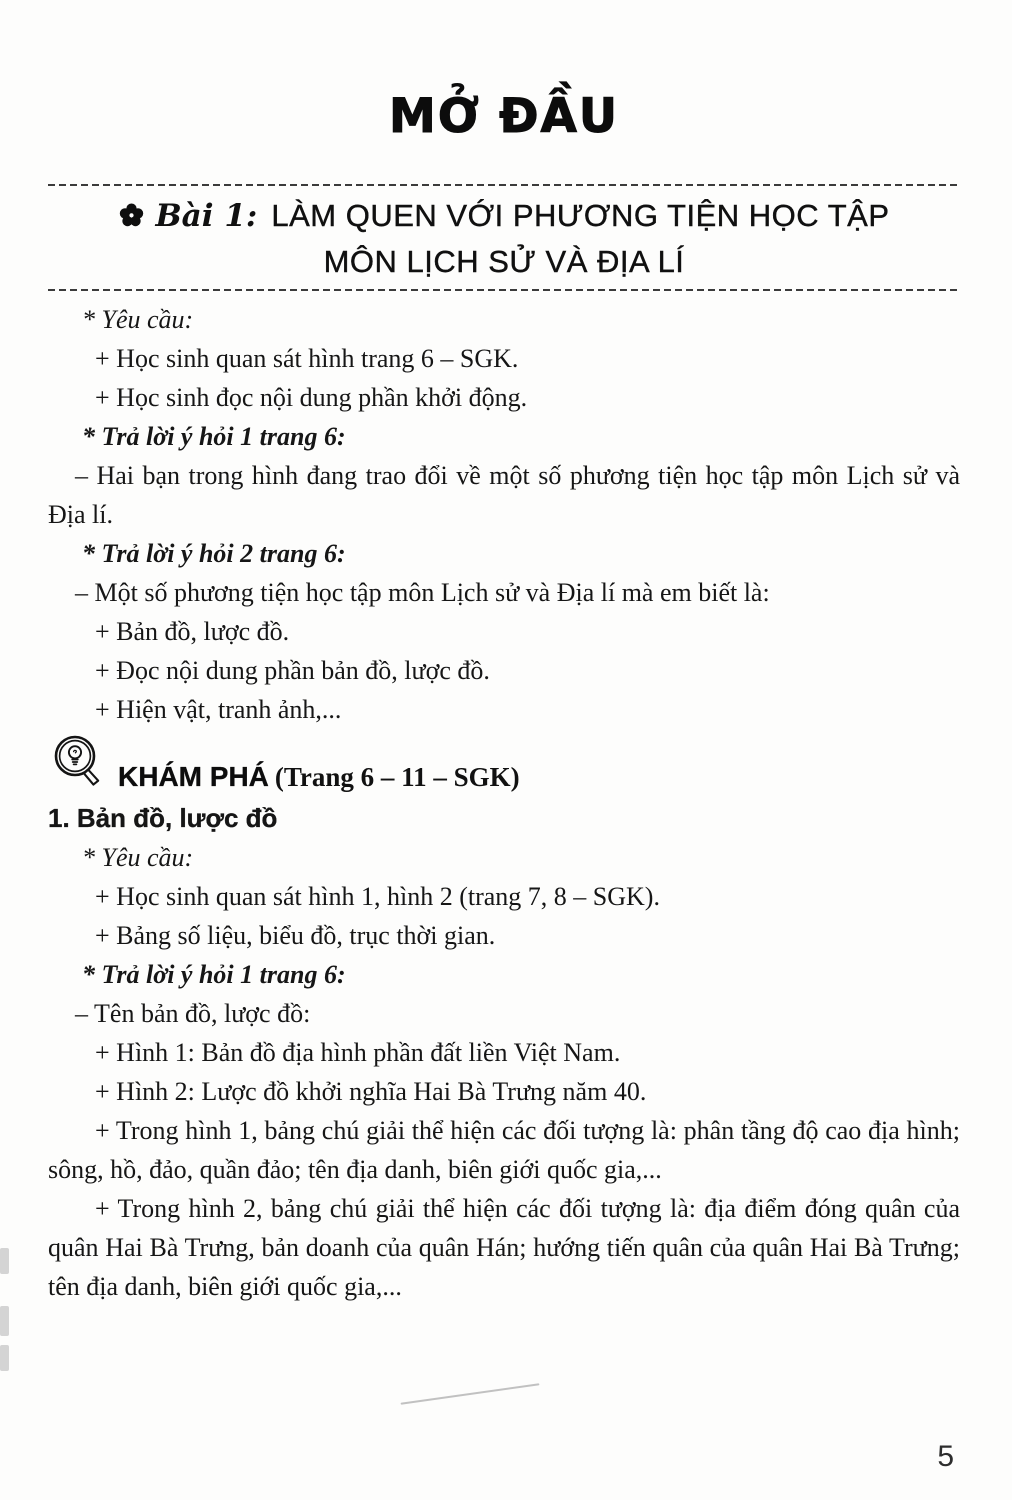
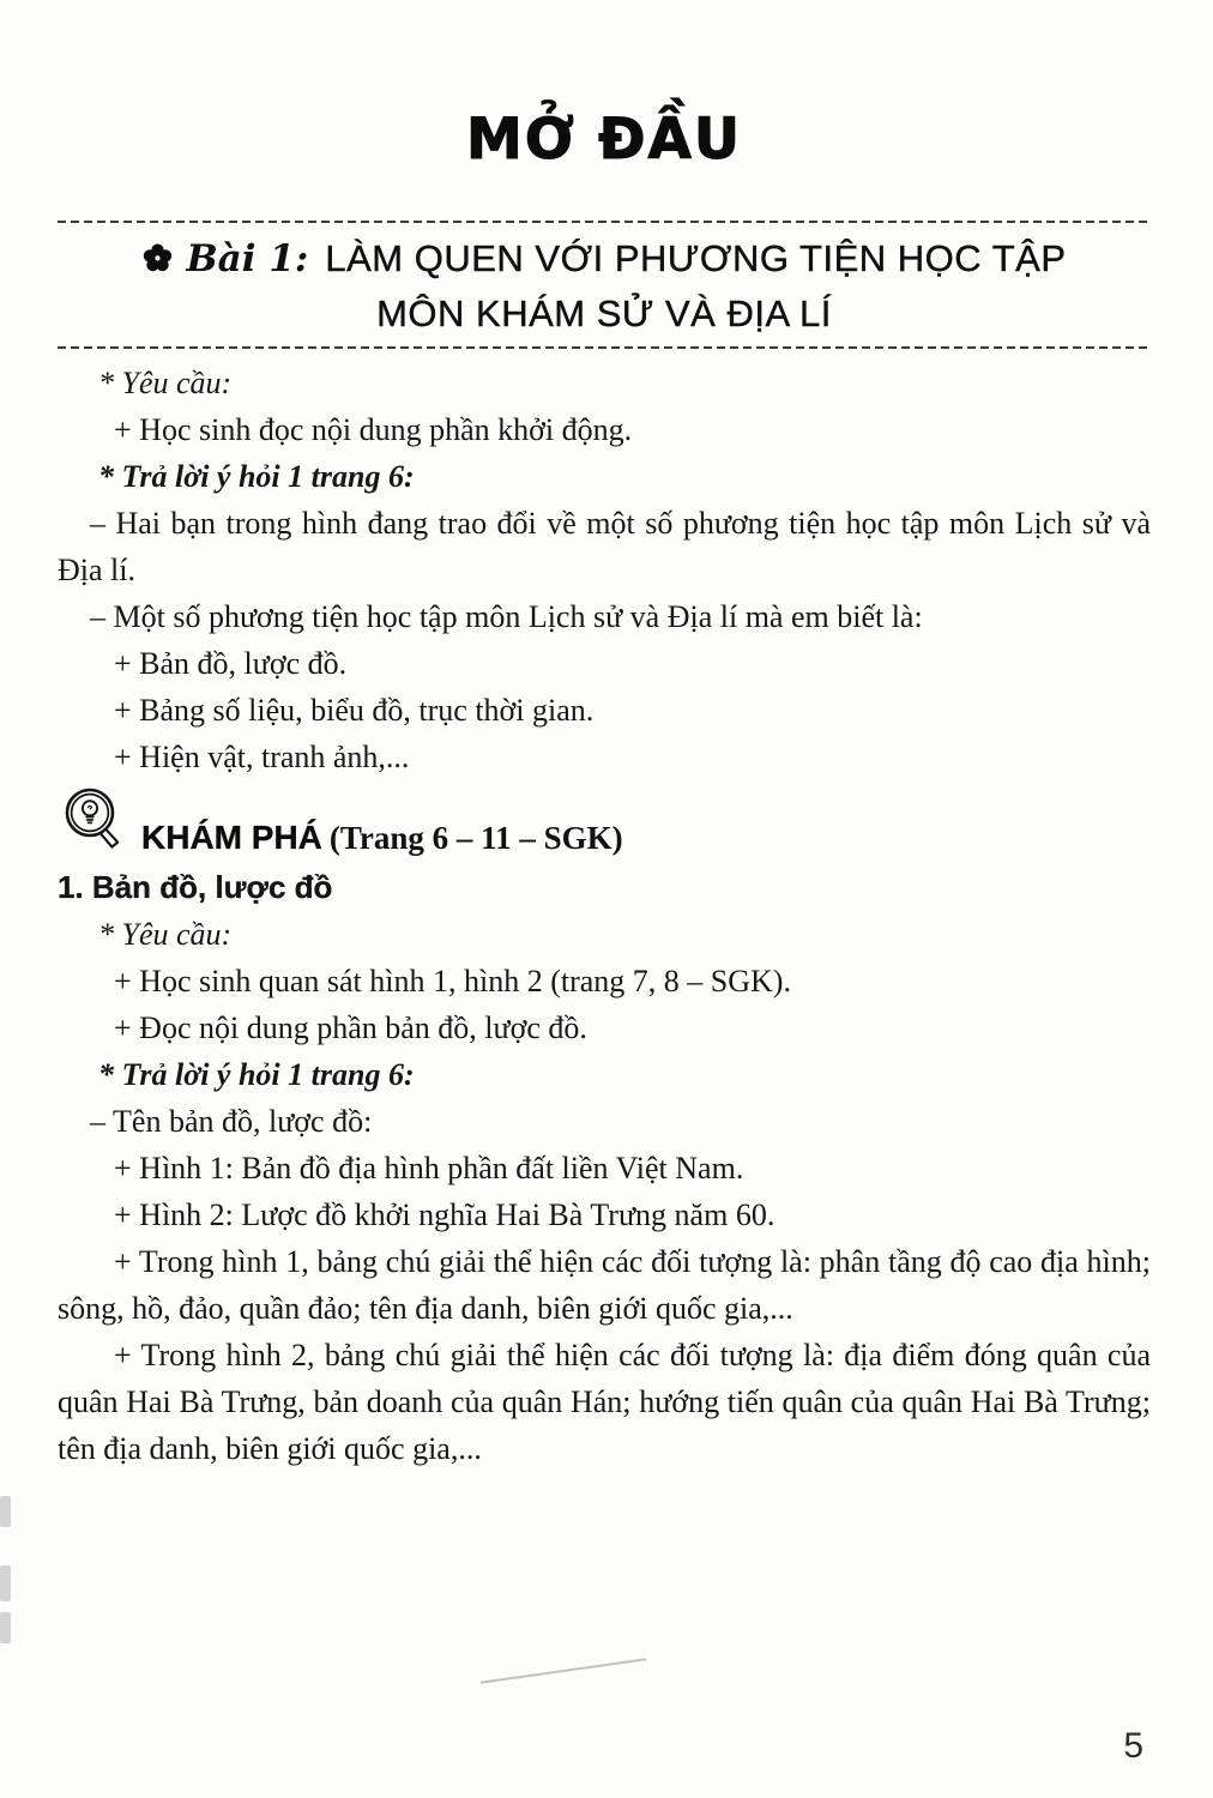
  MỞ ĐẦU
  Bài 1: LÀM QUEN VỚI PHƯƠNG TIỆN HỌC TẬP
- MÔN LỊCH SỬ VÀ ĐỊA LÍ
+ MÔN KHÁM SỬ VÀ ĐỊA LÍ
  * Yêu cầu:
- + Học sinh quan sát hình trang 6 – SGK.
  + Học sinh đọc nội dung phần khởi động.
  * Trả lời ý hỏi 1 trang 6:
  – Hai bạn trong hình đang trao đổi về một số phương tiện học tập môn Lịch sử và Địa lí.
- * Trả lời ý hỏi 2 trang 6:
  – Một số phương tiện học tập môn Lịch sử và Địa lí mà em biết là:
  + Bản đồ, lược đồ.
- + Đọc nội dung phần bản đồ, lược đồ.
+ + Bảng số liệu, biểu đồ, trục thời gian.
  + Hiện vật, tranh ảnh,...
  KHÁM PHÁ
  (Trang 6 – 11 – SGK)
  1. Bản đồ, lược đồ
  * Yêu cầu:
  + Học sinh quan sát hình 1, hình 2 (trang 7, 8 – SGK).
- + Bảng số liệu, biểu đồ, trục thời gian.
+ + Đọc nội dung phần bản đồ, lược đồ.
  * Trả lời ý hỏi 1 trang 6:
  – Tên bản đồ, lược đồ:
  + Hình 1: Bản đồ địa hình phần đất liền Việt Nam.
- + Hình 2: Lược đồ khởi nghĩa Hai Bà Trưng năm 40.
+ + Hình 2: Lược đồ khởi nghĩa Hai Bà Trưng năm 60.
  + Trong hình 1, bảng chú giải thể hiện các đối tượng là: phân tầng độ cao địa hình; sông, hồ, đảo, quần đảo; tên địa danh, biên giới quốc gia,...
  + Trong hình 2, bảng chú giải thể hiện các đối tượng là: địa điểm đóng quân của quân Hai Bà Trưng, bản doanh của quân Hán; hướng tiến quân của quân Hai Bà Trưng; tên địa danh, biên giới quốc gia,...
  5
